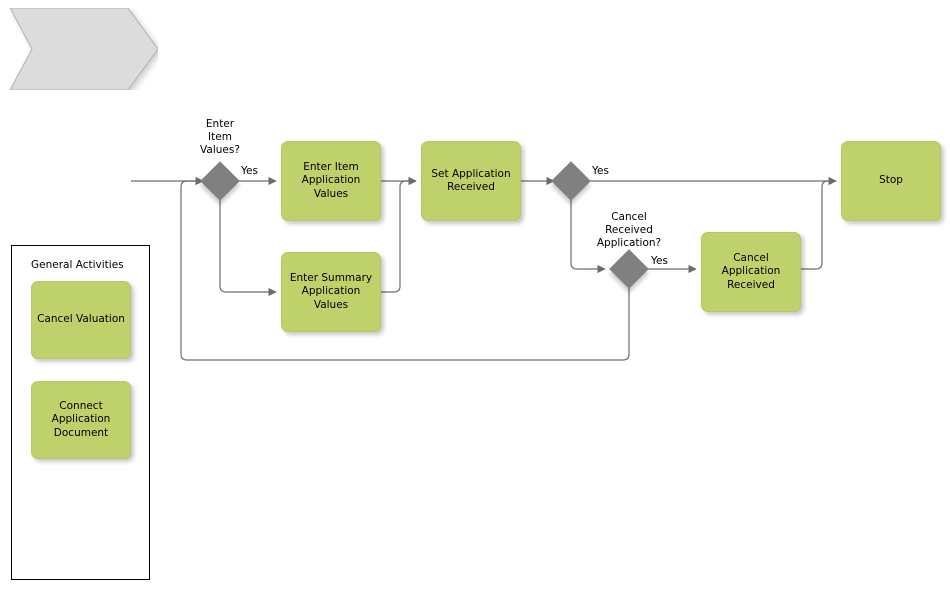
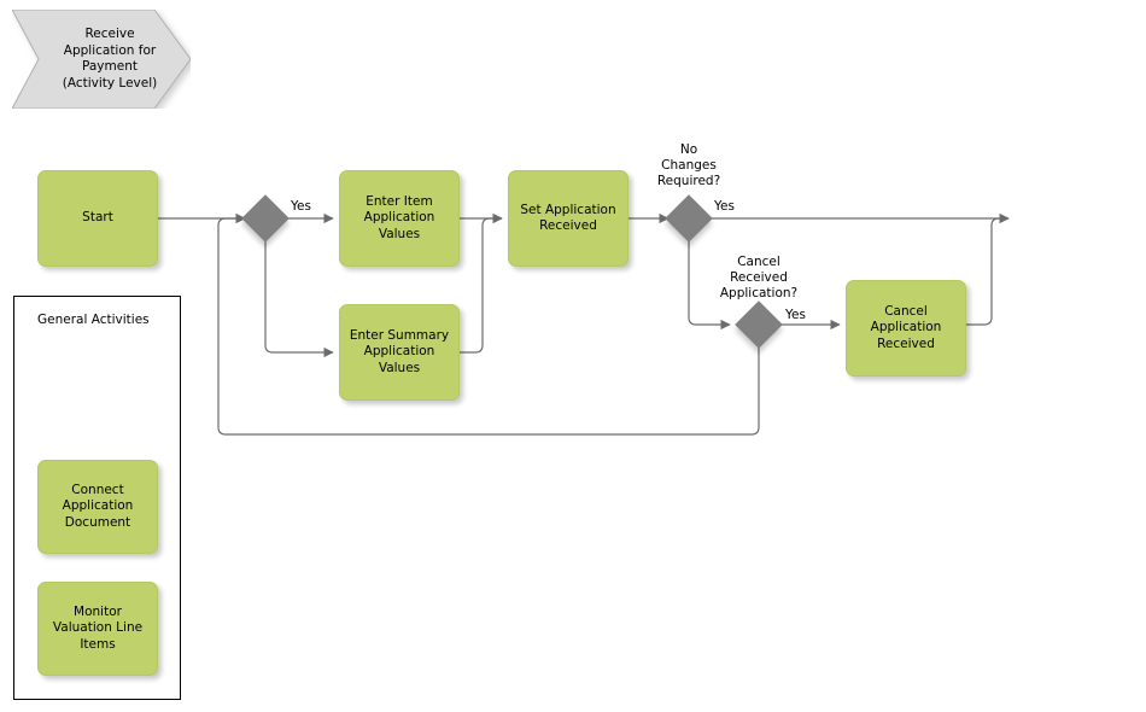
+ Receive
+ Application for
+ Payment
+ (Activity Level)
+ Start
  Enter Item
  Application
  Values
  Enter Summary
  Application
  Values
  Set Application
  Received
  Cancel
  Application
  Received
- Stop
- Enter
- Item
- Values?
  Yes
+ No
+ Changes
+ Required?
  Yes
  Cancel
  Received
  Application?
  Yes
  General Activities
- Cancel Valuation
  Connect
  Application
  Document
+ Monitor
+ Valuation Line
+ Items
